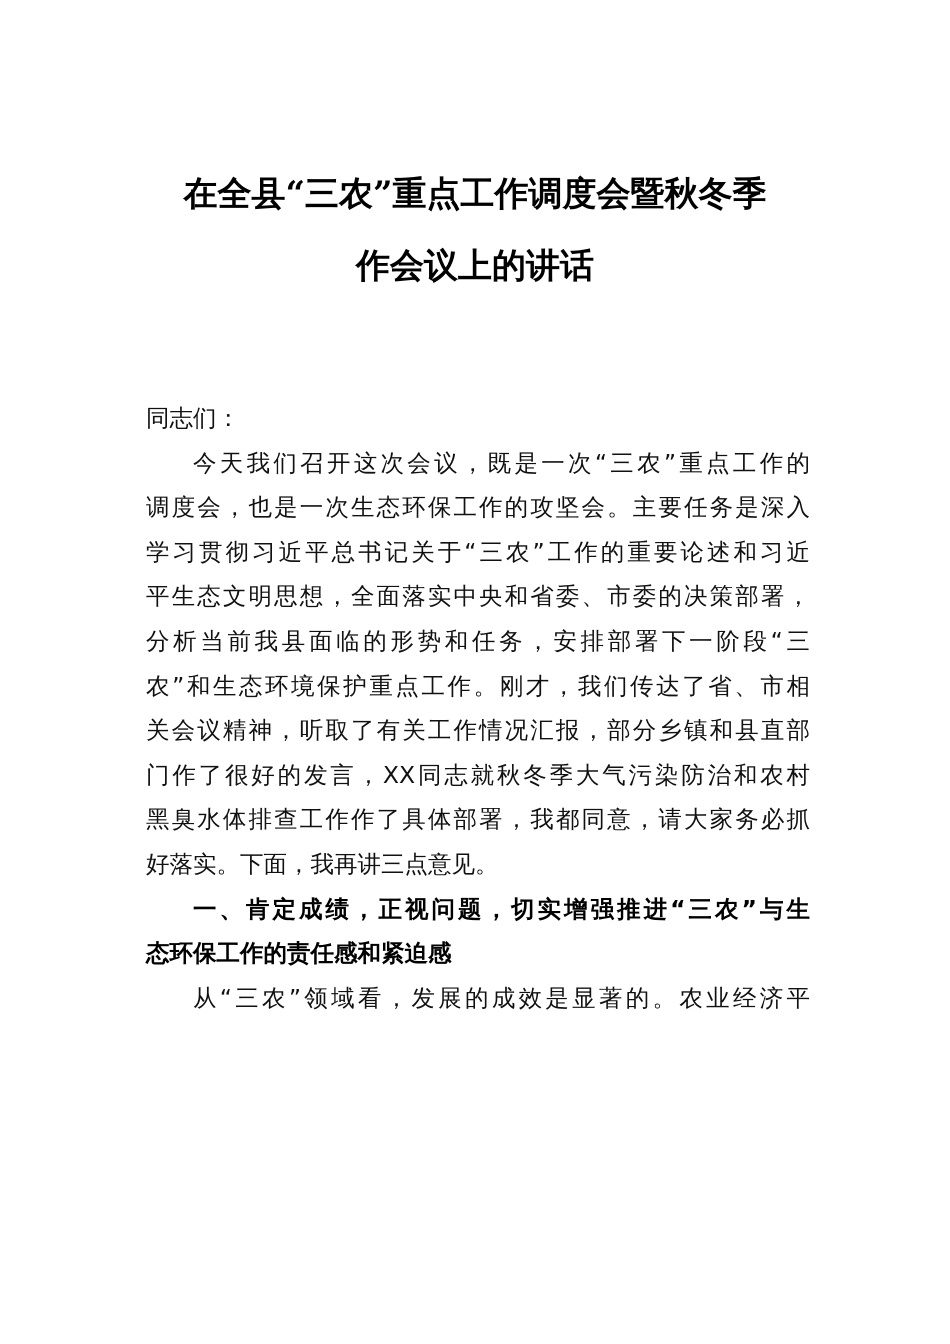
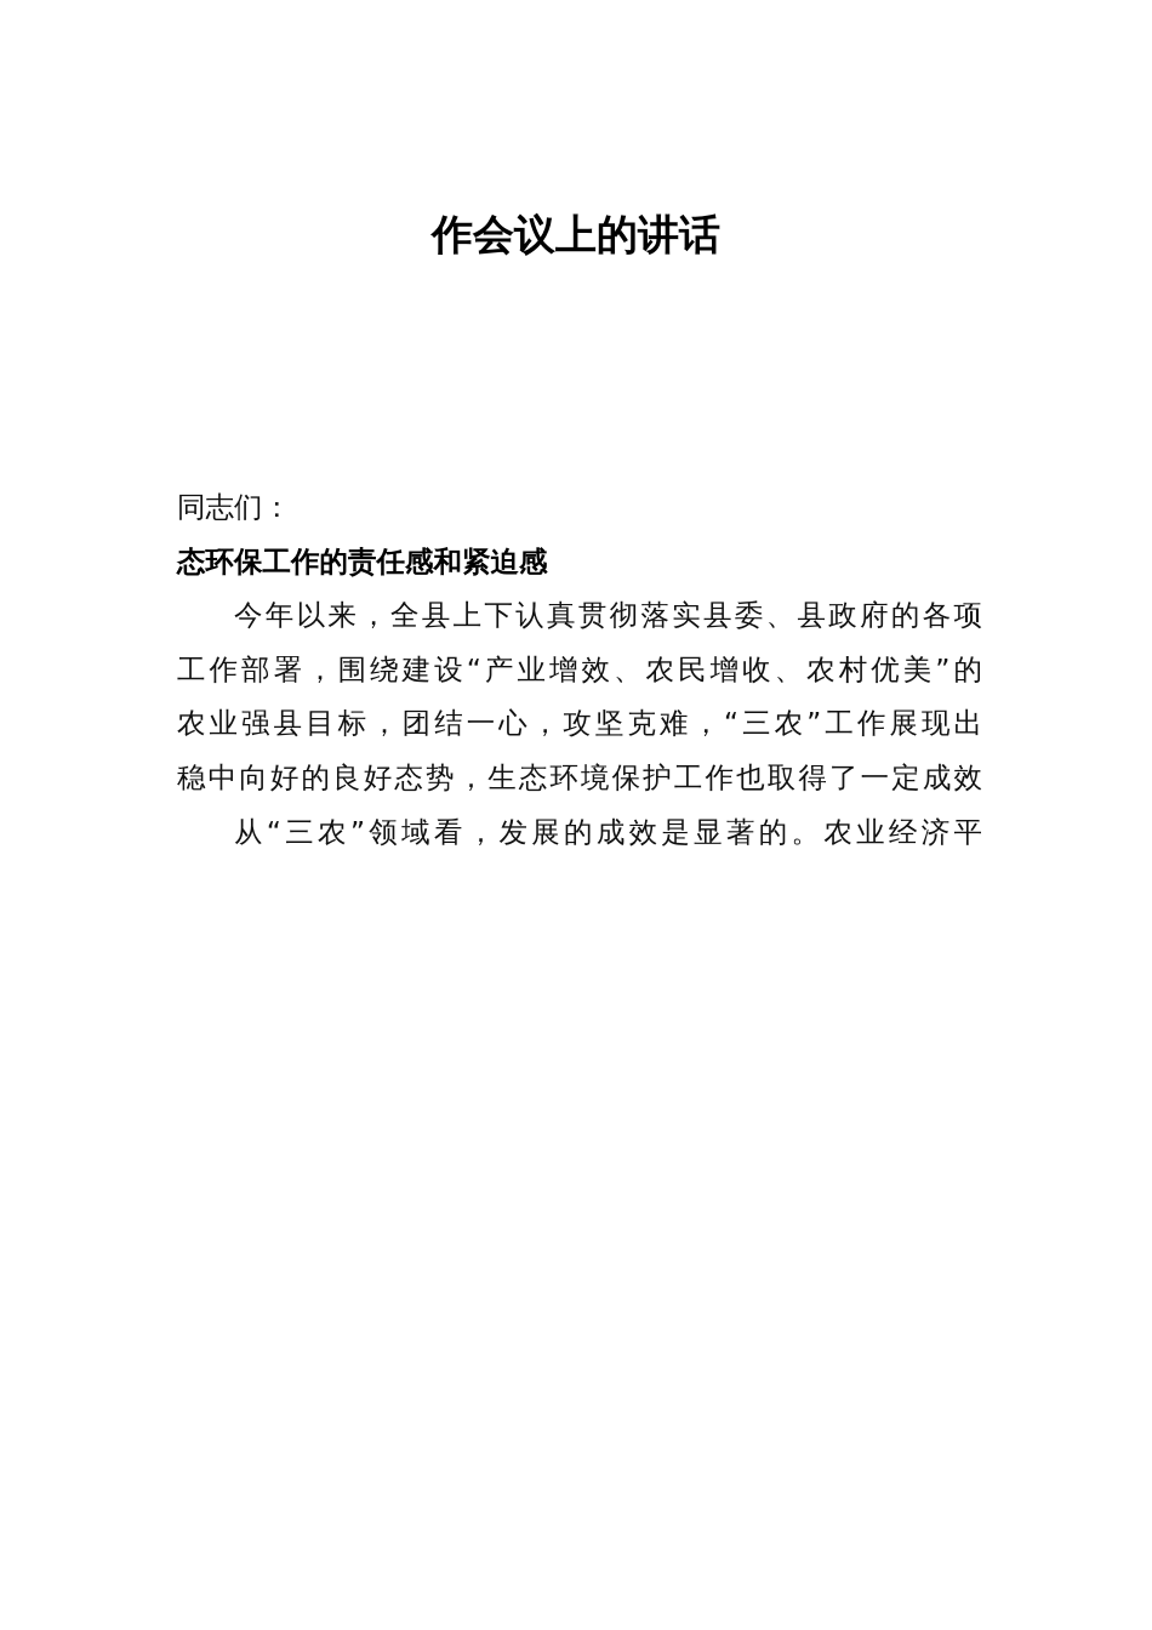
- 在全县“三农”重点工作调度会暨秋冬季
  作会议上的讲话
  同志们：
- 今天我们召开这次会议，既是一次“三农”重点工作的
- 调度会，也是一次生态环保工作的攻坚会。主要任务是深入
- 学习贯彻习近平总书记关于“三农”工作的重要论述和习近
- 平生态文明思想，全面落实中央和省委、市委的决策部署，
- 分析当前我县面临的形势和任务，安排部署下一阶段“三
- 农”和生态环境保护重点工作。刚才，我们传达了省、市相
- 关会议精神，听取了有关工作情况汇报，部分乡镇和县直部
- 门作了很好的发言，XX同志就秋冬季大气污染防治和农村
- 黑臭水体排查工作作了具体部署，我都同意，请大家务必抓
- 好落实。下面，我再讲三点意见。
- 一、肯定成绩，正视问题，切实增强推进“三农”与生
  态环保工作的责任感和紧迫感
+ 今年以来，全县上下认真贯彻落实县委、县政府的各项
+ 工作部署，围绕建设“产业增效、农民增收、农村优美”的
+ 农业强县目标，团结一心，攻坚克难，“三农”工作展现出
+ 稳中向好的良好态势，生态环境保护工作也取得了一定成效
  从“三农”领域看，发展的成效是显著的。农业经济平
